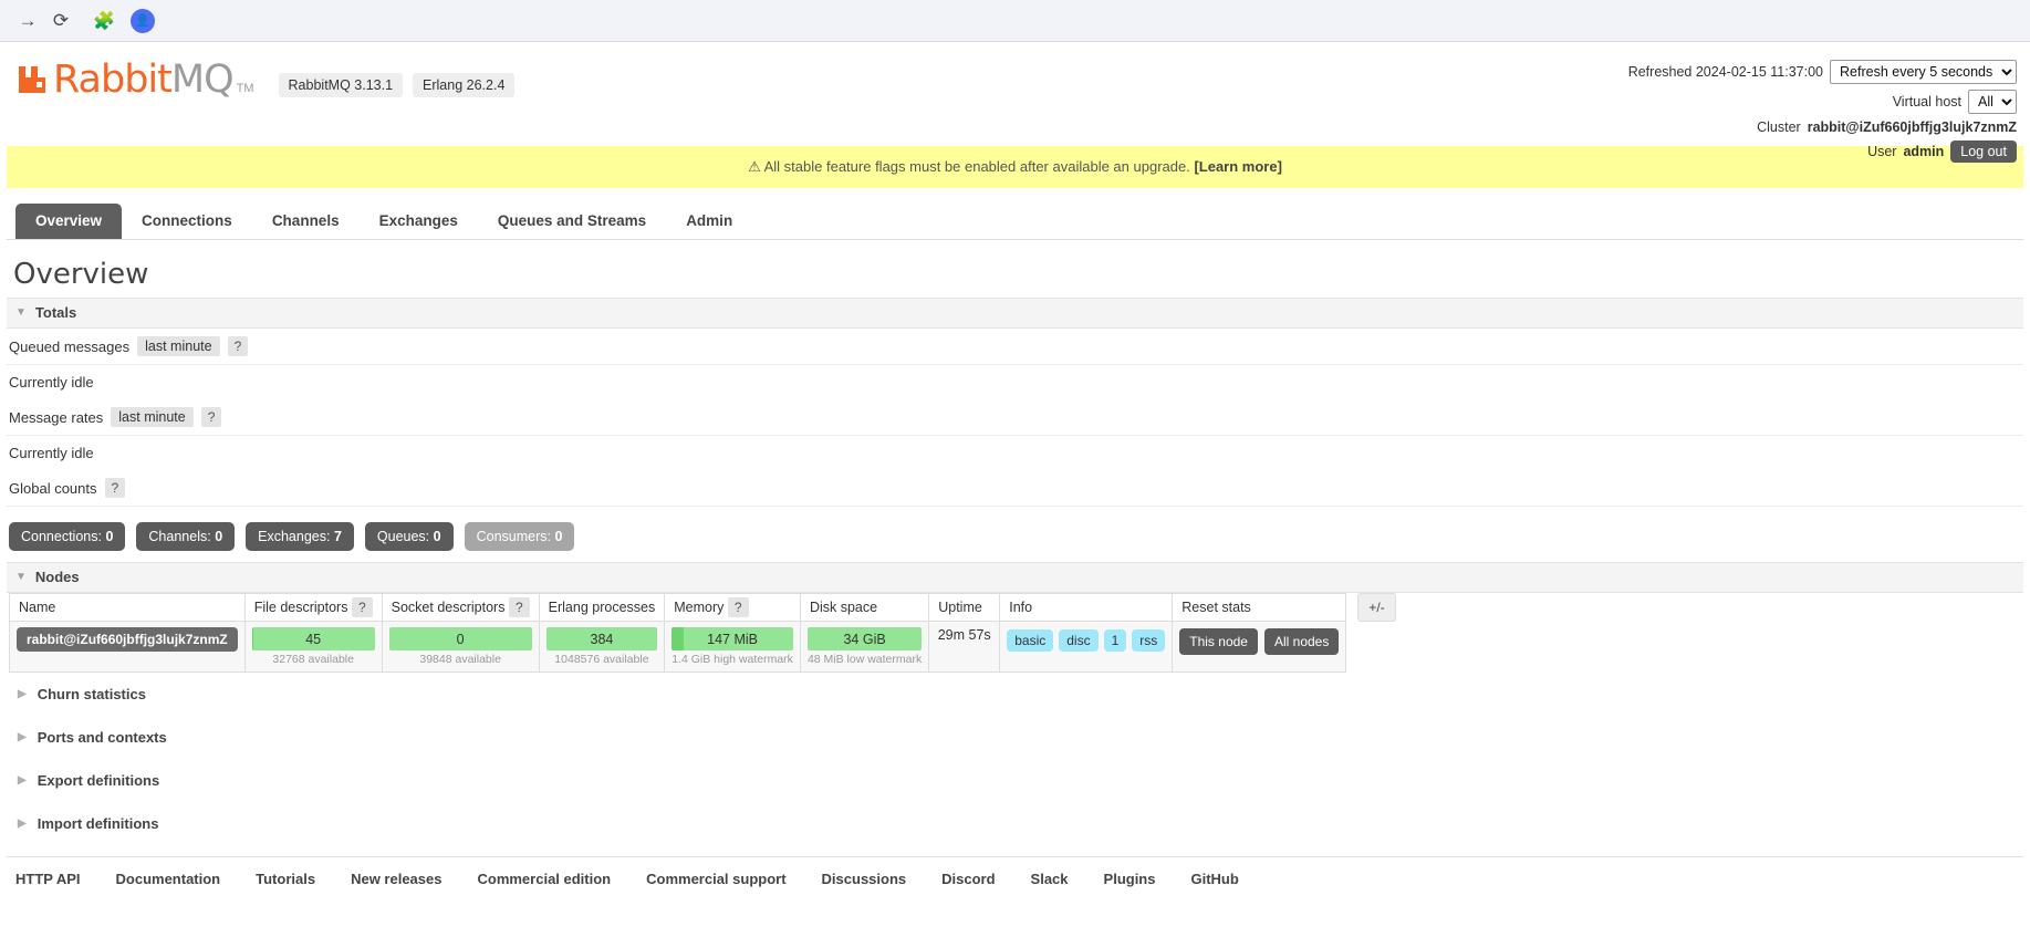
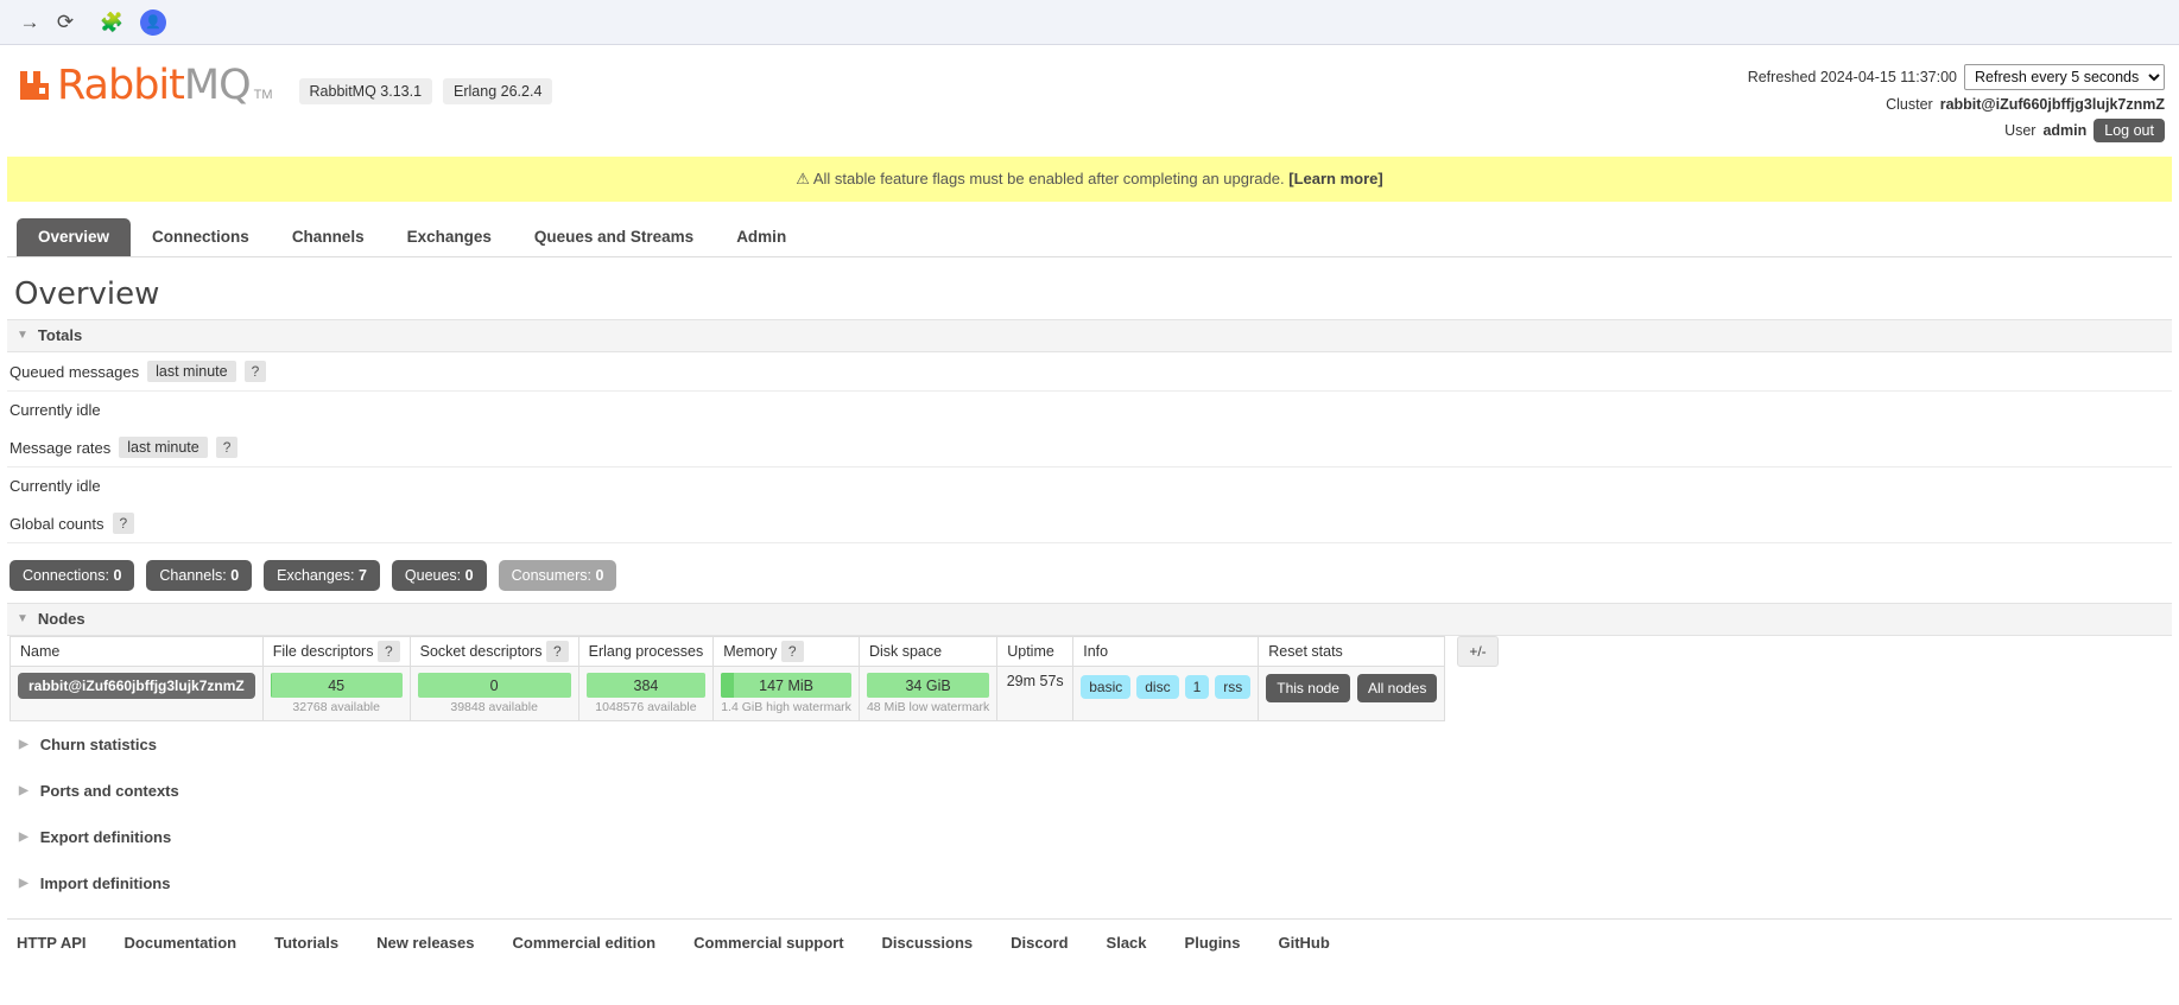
  →
  ⟳
  🧩
  👤
  RabbitMQ
  TM
  RabbitMQ 3.13.1
  Erlang 26.2.4
- Refreshed 2024-02-15 11:37:00
+ Refreshed 2024-04-15 11:37:00
  Refresh every 5 seconds
- Virtual host
- All
  Cluster
  rabbit@iZuf660jbffjg3lujk7znmZ
  User
  admin
  Log out
- ⚠ All stable feature flags must be enabled after available an upgrade. [Learn more]
+ ⚠ All stable feature flags must be enabled after completing an upgrade. [Learn more]
  Overview
  Connections
  Channels
  Exchanges
  Queues and Streams
  Admin
  Overview
  ▼
  Totals
  Queued messages
  last minute
  ?
  Currently idle
  Message rates
  last minute
  ?
  Currently idle
  Global counts
  ?
  Connections: 0
  Channels: 0
  Exchanges: 7
  Queues: 0
  Consumers: 0
  ▼
  Nodes
  Name	File descriptors ?	Socket descriptors ?	Erlang processes	Memory ?	Disk space	Uptime	Info	Reset stats
  rabbit@iZuf660jbffjg3lujk7znmZ	45 32768 available	0 39848 available	384 1048576 available	147 MiB 1.4 GiB high watermark	34 GiB 48 MiB low watermark	29m 57s	basic disc 1 rss	This node All nodes
  +/-
  ▶
  Churn statistics
  ▶
  Ports and contexts
  ▶
  Export definitions
  ▶
  Import definitions
  HTTP API
  Documentation
  Tutorials
  New releases
  Commercial edition
  Commercial support
  Discussions
  Discord
  Slack
  Plugins
  GitHub
